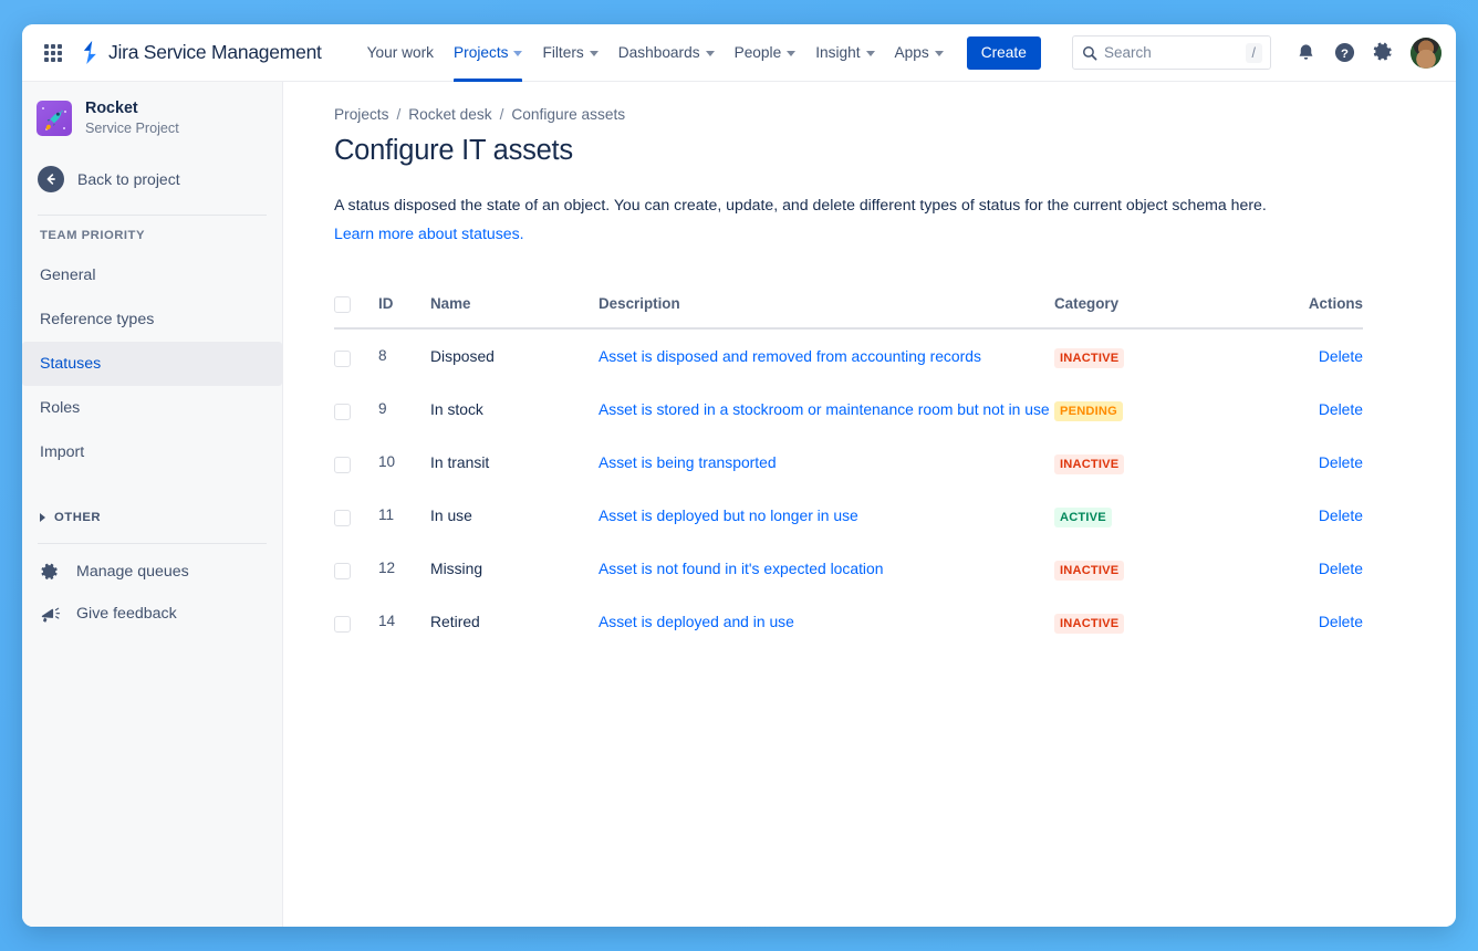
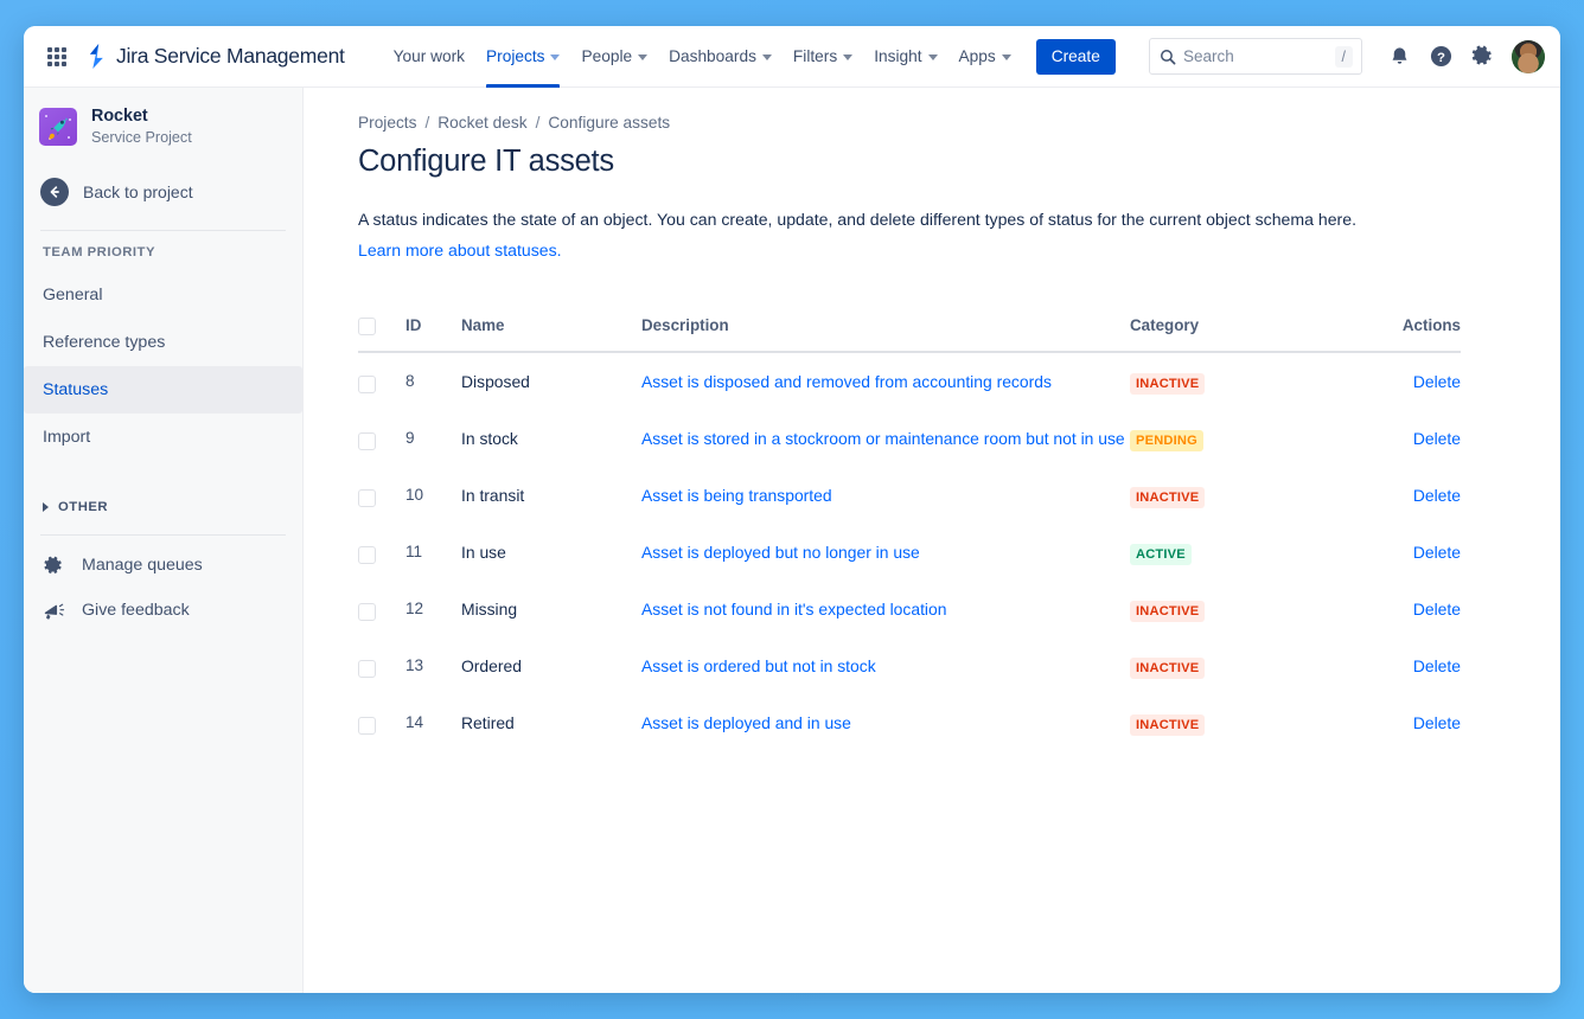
  Jira Service Management
  Your work
  Projects
- Filters
+ People
  Dashboards
- People
+ Filters
  Insight
  Apps
  Create
  Search
  /
  ?
  Rocket
  Service Project
  Back to project
  TEAM PRIORITY
  General
  Reference types
  Statuses
- Roles
  Import
  OTHER
  Manage queues
  Give feedback
  Projects
  /
  Rocket desk
  /
  Configure assets
  Configure IT assets
- A status disposed the state of an object. You can create, update, and delete different types of status for the current object schema here.
+ A status indicates the state of an object. You can create, update, and delete different types of status for the current object schema here.
  Learn more about statuses.
  	ID	Name	Description	Category	Actions
  	8	Disposed	Asset is disposed and removed from accounting records	INACTIVE	Delete
  	9	In stock	Asset is stored in a stockroom or maintenance room but not in use	PENDING	Delete
  	10	In transit	Asset is being transported	INACTIVE	Delete
  	11	In use	Asset is deployed but no longer in use	ACTIVE	Delete
  	12	Missing	Asset is not found in it's expected location	INACTIVE	Delete
+ 	13	Ordered	Asset is ordered but not in stock	INACTIVE	Delete
  	14	Retired	Asset is deployed and in use	INACTIVE	Delete
